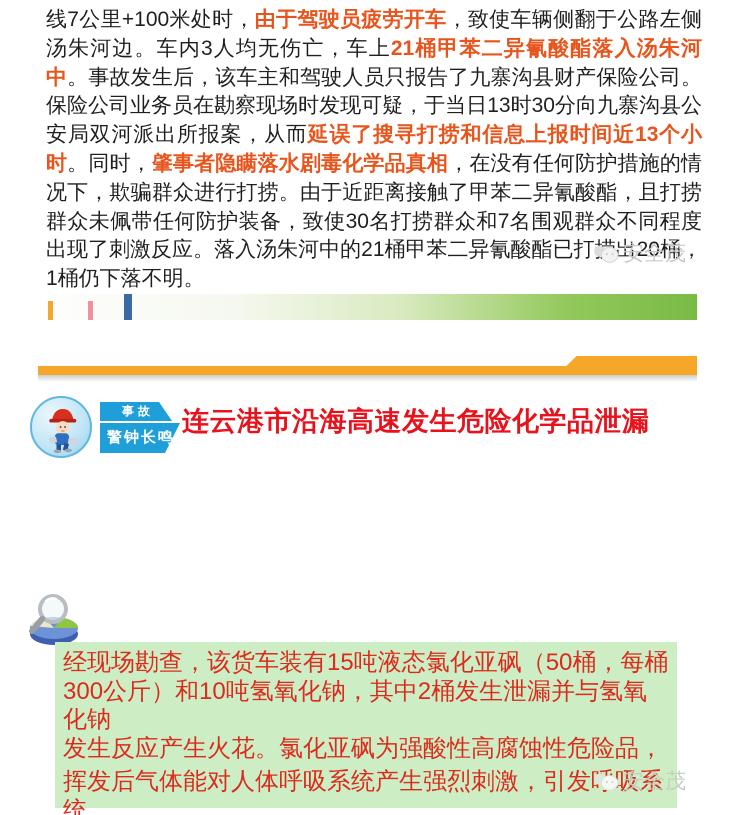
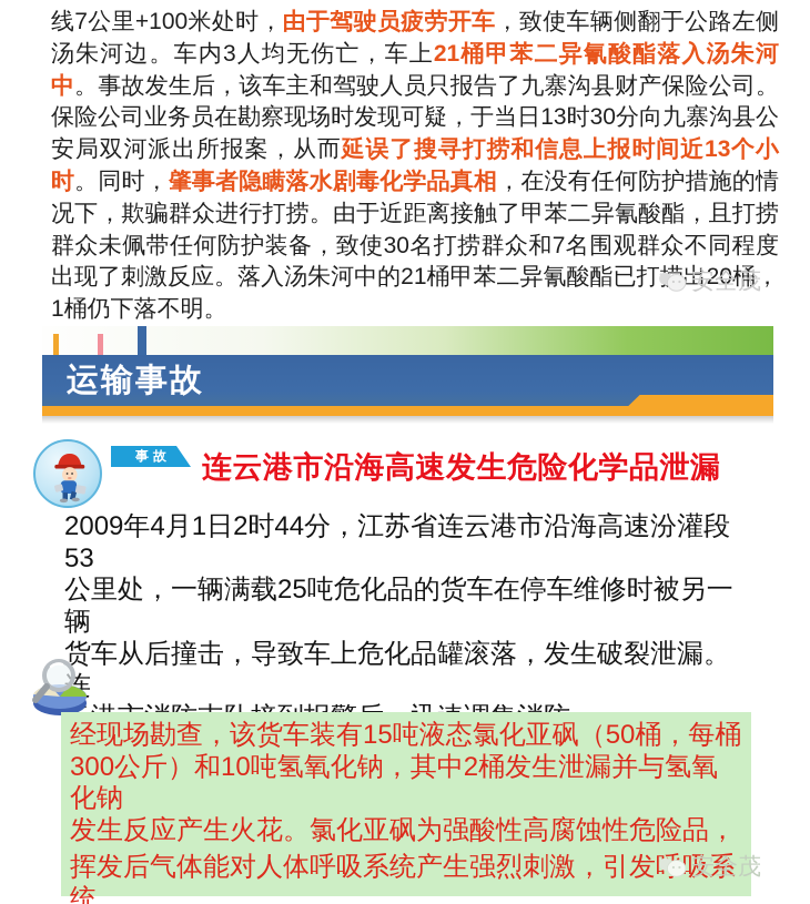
  线7公里+100米处时，由于驾驶员疲劳开车，致使车辆侧翻于公路左侧汤朱河边。车内3人均无伤亡，车上21桶甲苯二异氰酸酯落入汤朱河中。事故发生后，该车主和驾驶人员只报告了九寨沟县财产保险公司。保险公司业务员在勘察现场时发现可疑，于当日13时30分向九寨沟县公安局双河派出所报案，从而延误了搜寻打捞和信息上报时间近13个小时。同时，肇事者隐瞒落水剧毒化学品真相，在没有任何防护措施的情况下，欺骗群众进行打捞。由于近距离接触了甲苯二异氰酸酯，且打捞群众未佩带任何防护装备，致使30名打捞群众和7名围观群众不同程度出现了刺激反应。落入汤朱河中的21桶甲苯二异氰酸酯已打出20桶，1桶仍下落不明。
  安全茂
+ 运输事故
  事故
- 警钟长鸣
  连云港市沿海高速发生危险化学品泄漏
+ 2009年4月1日2时44分，江苏省连云港市沿海高速汾灌段53
+ 公里处，一辆满载25吨危化品的货车在停车维修时被另一辆
+ 货车从后撞击，导致车上危化品罐滚落，发生破裂泄漏。连
  经现场勘查，该货车装有15吨液态氯化亚砜（50桶，每桶
  300公斤）和10吨氢氧化钠，其中2桶发生泄漏并与氢氧化钠
  发生反应产生火花。氯化亚砜为强酸性高腐蚀性危险品，
  挥发后气体能对人体呼吸系统产生强烈刺激，引发吸系统
  安全茂
